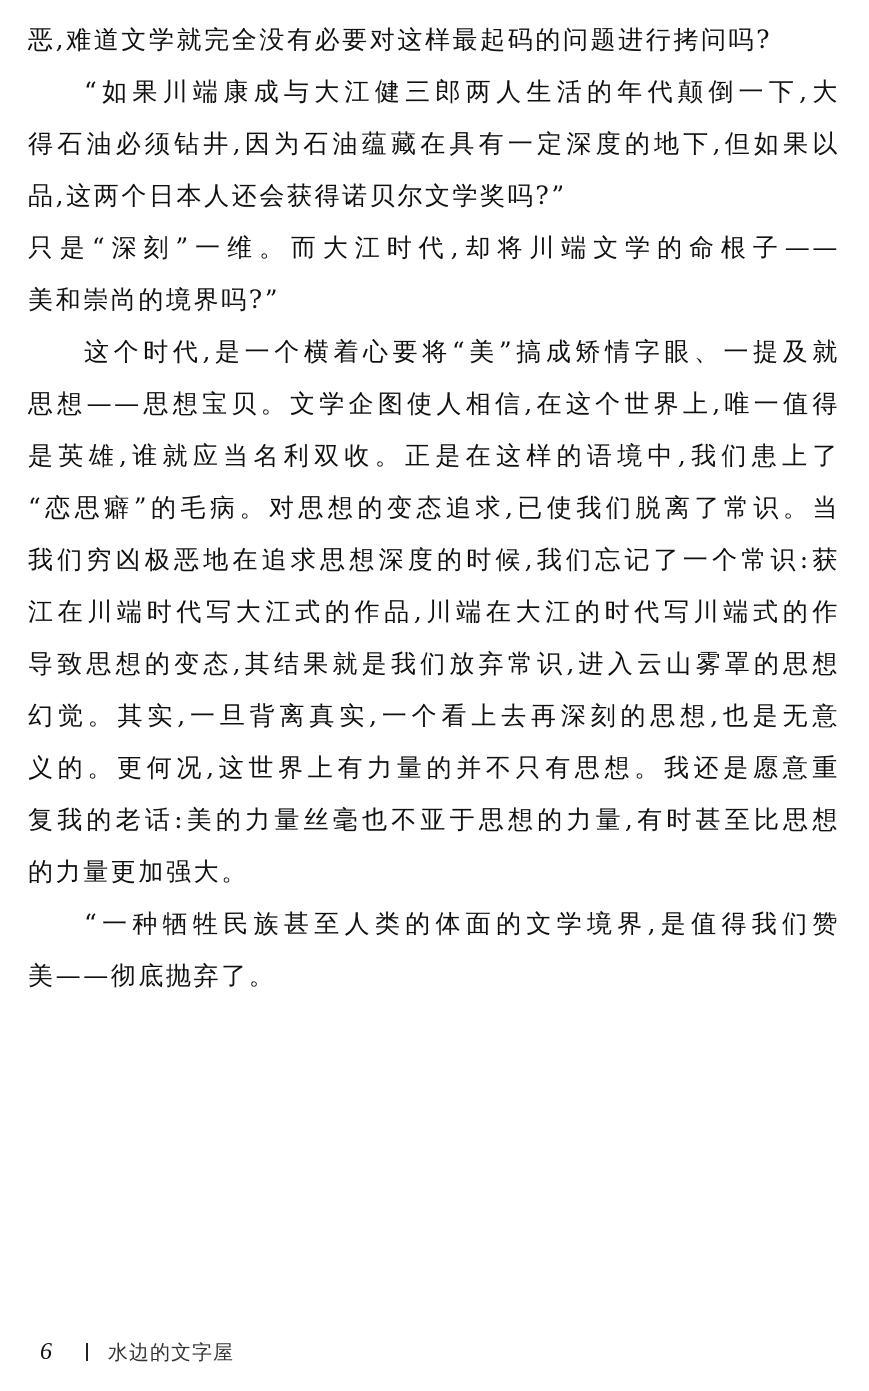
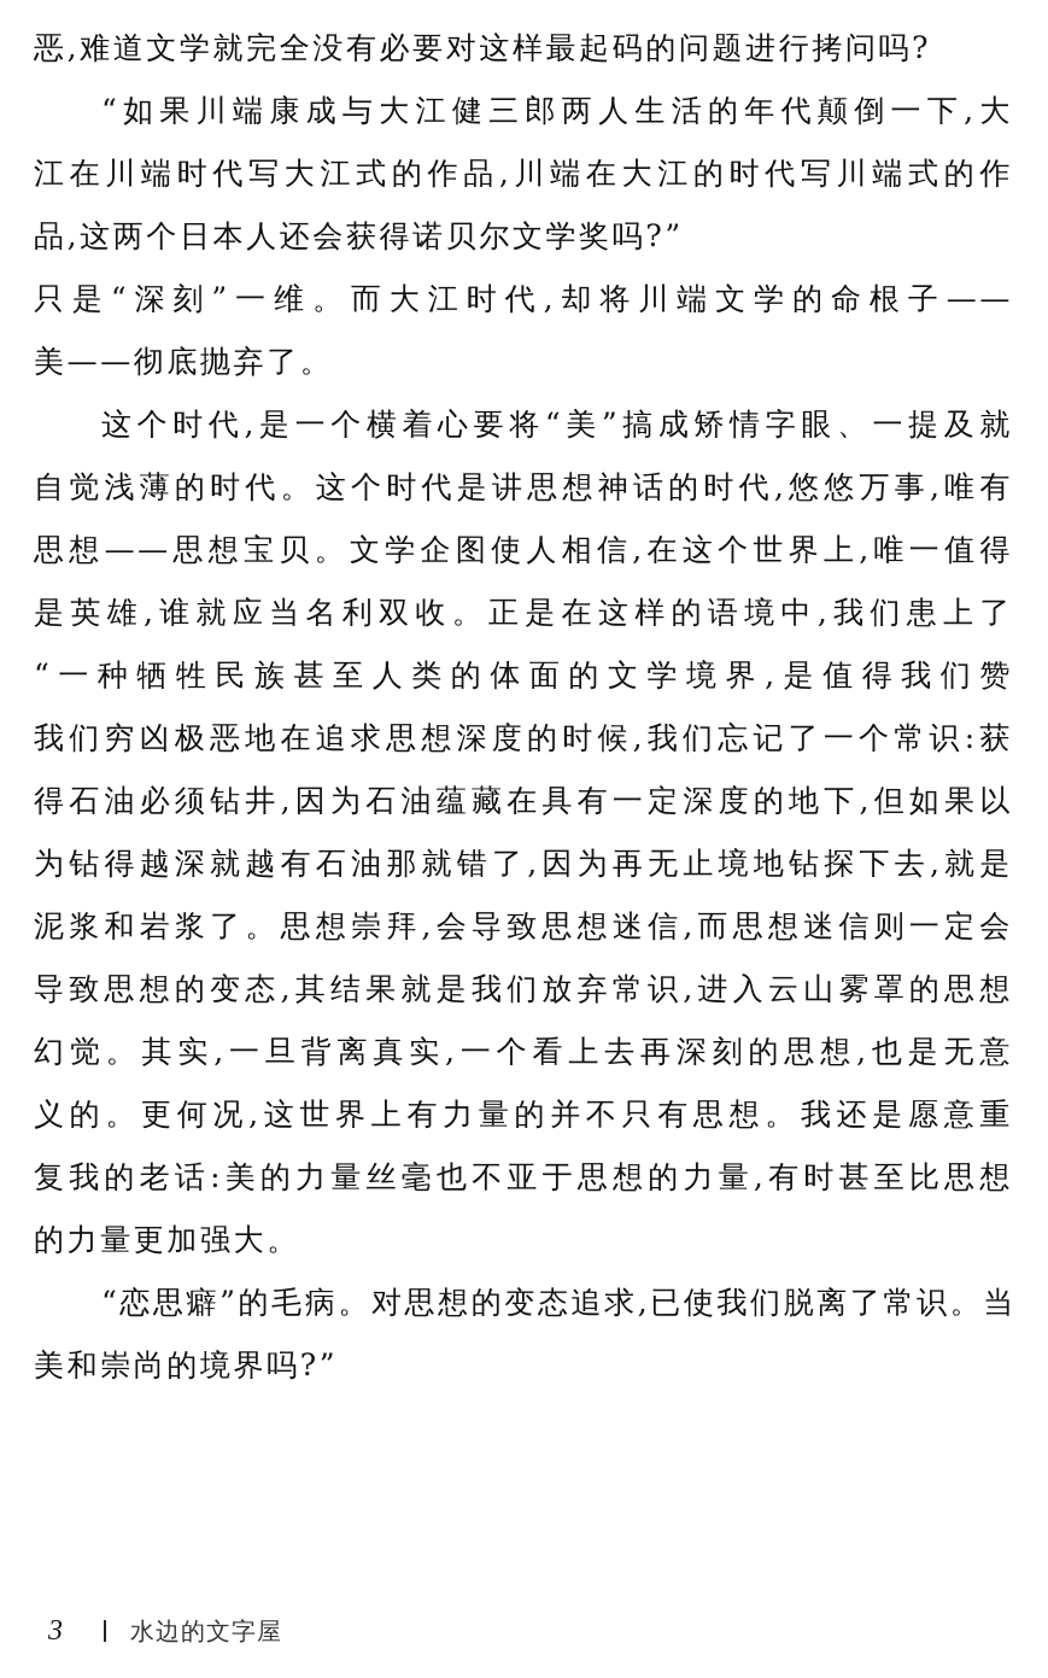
  恶,难道文学就完全没有必要对这样最起码的问题进行拷问吗?
  “如果川端康成与大江健三郎两人生活的年代颠倒一下,大
- 得石油必须钻井,因为石油蕴藏在具有一定深度的地下,但如果以
+ 江在川端时代写大江式的作品,川端在大江的时代写川端式的作
  品,这两个日本人还会获得诺贝尔文学奖吗?”
  只是“深刻”一维。而大江时代,却将川端文学的命根子——
- 美和崇尚的境界吗?”
+ 美——彻底抛弃了。
  这个时代,是一个横着心要将“美”搞成矫情字眼、一提及就
+ 自觉浅薄的时代。这个时代是讲思想神话的时代,悠悠万事,唯有
  思想——思想宝贝。文学企图使人相信,在这个世界上,唯一值得
  是英雄,谁就应当名利双收。正是在这样的语境中,我们患上了
- “恋思癖”的毛病。对思想的变态追求,已使我们脱离了常识。当
+ “一种牺牲民族甚至人类的体面的文学境界,是值得我们赞
  我们穷凶极恶地在追求思想深度的时候,我们忘记了一个常识:获
- 江在川端时代写大江式的作品,川端在大江的时代写川端式的作
+ 得石油必须钻井,因为石油蕴藏在具有一定深度的地下,但如果以
+ 为钻得越深就越有石油那就错了,因为再无止境地钻探下去,就是
+ 泥浆和岩浆了。思想崇拜,会导致思想迷信,而思想迷信则一定会
  导致思想的变态,其结果就是我们放弃常识,进入云山雾罩的思想
  幻觉。其实,一旦背离真实,一个看上去再深刻的思想,也是无意
  义的。更何况,这世界上有力量的并不只有思想。我还是愿意重
  复我的老话:美的力量丝毫也不亚于思想的力量,有时甚至比思想
  的力量更加强大。
- “一种牺牲民族甚至人类的体面的文学境界,是值得我们赞
+ “恋思癖”的毛病。对思想的变态追求,已使我们脱离了常识。当
- 美——彻底抛弃了。
+ 美和崇尚的境界吗?”
- 6
+ 3
  水边的文字屋
